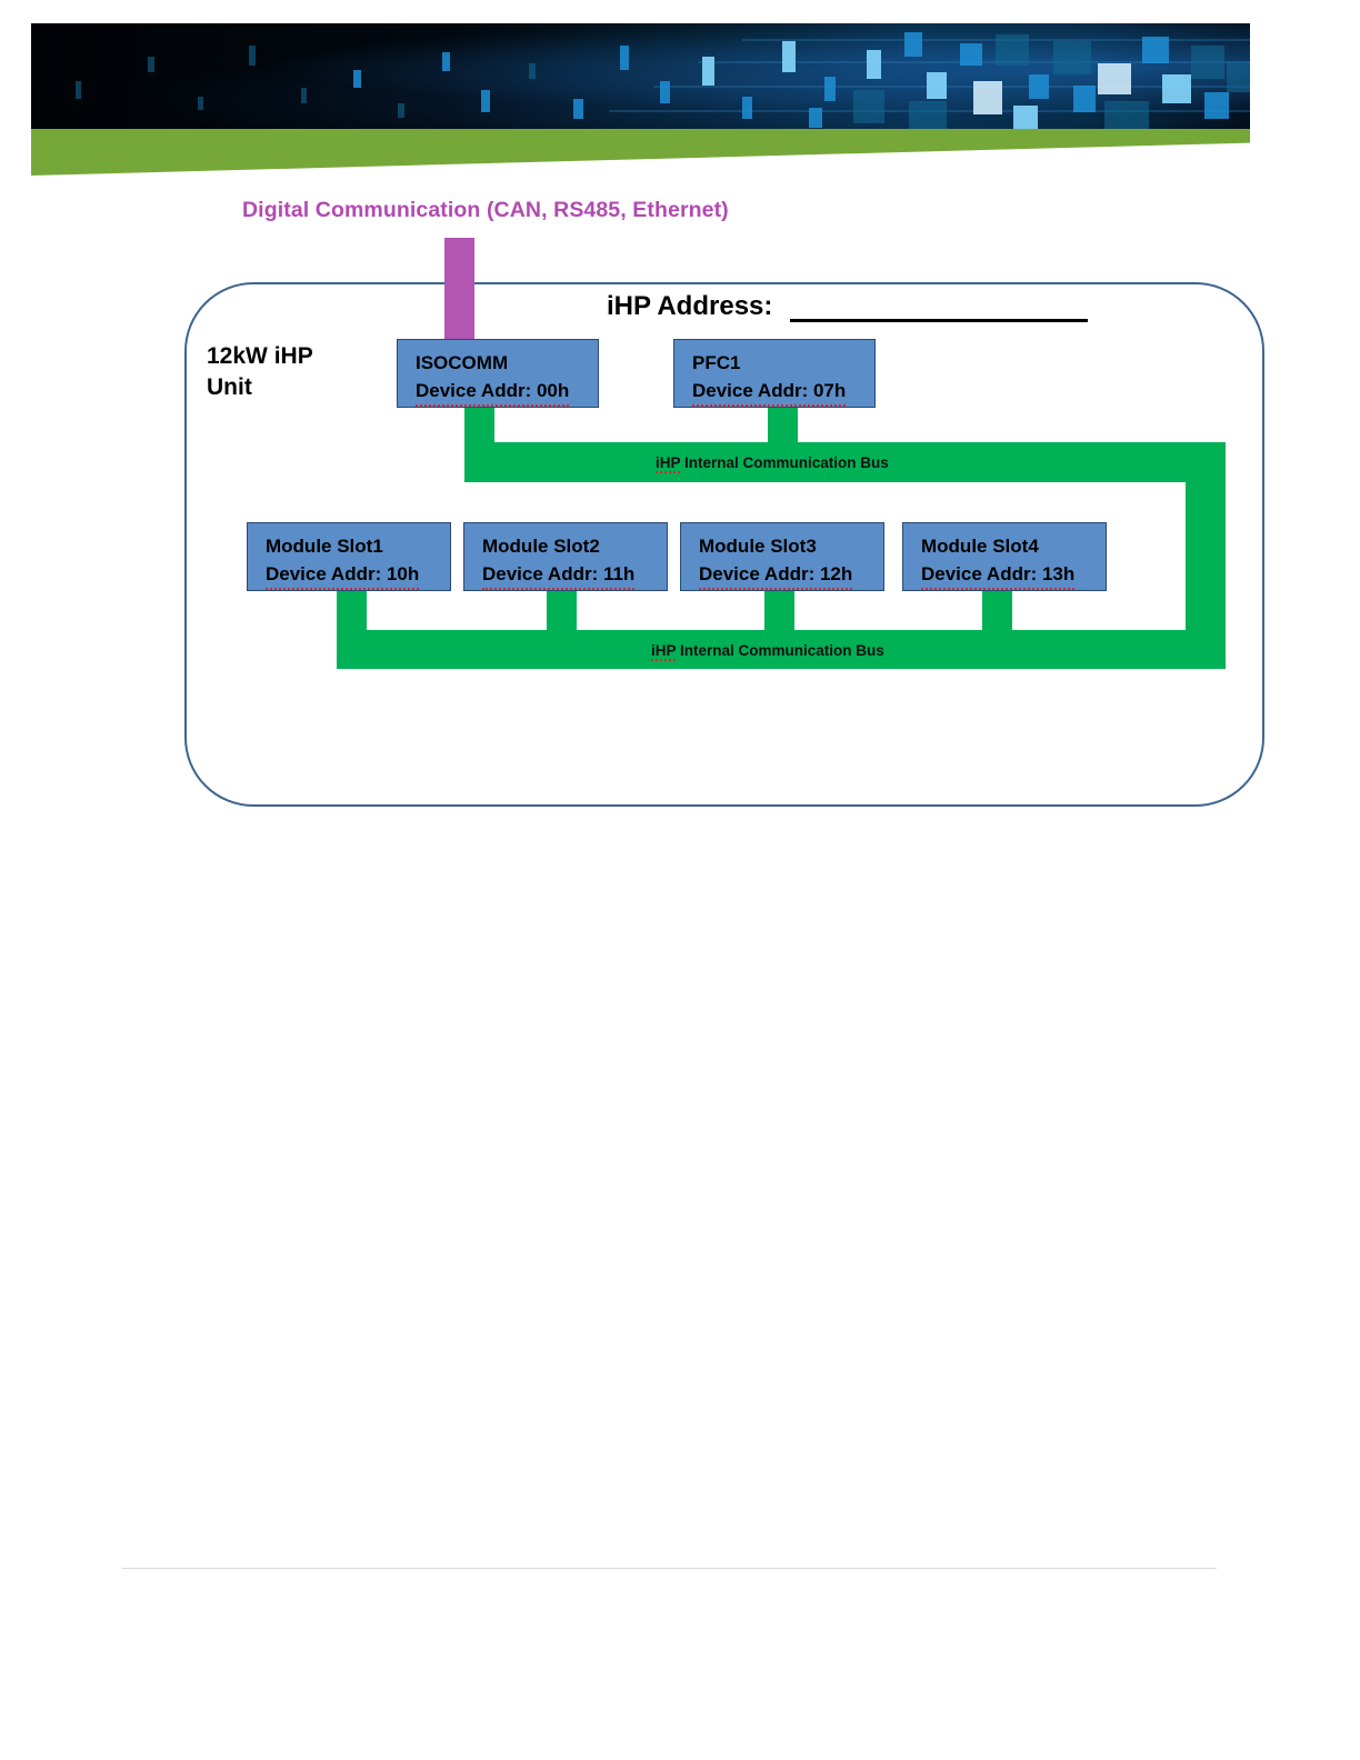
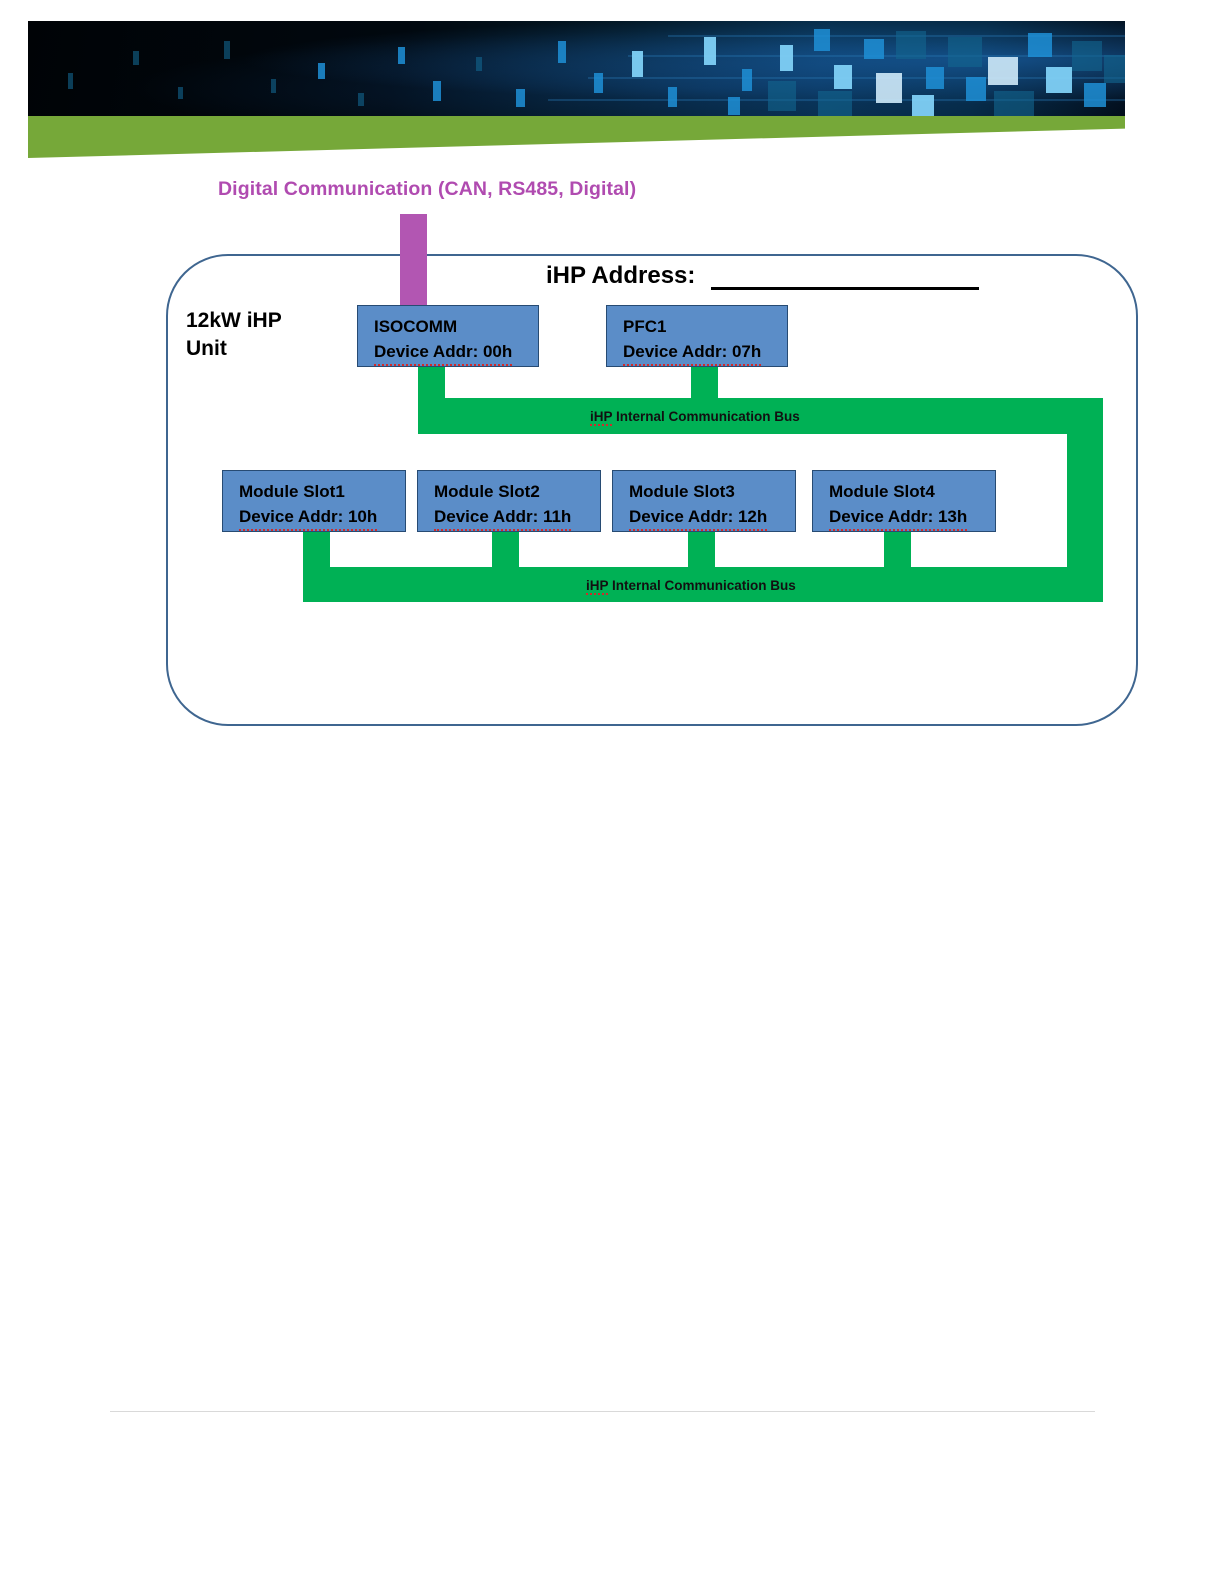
- Digital Communication (CAN, RS485, Ethernet)
+ Digital Communication (CAN, RS485, Digital)
  12kW iHP
  Unit
  iHP Address:
  ISOCOMM
  Device Addr: 00h
  PFC1
  Device Addr: 07h
  iHP Internal Communication Bus
  Module Slot1
  Device Addr: 10h
  Module Slot2
  Device Addr: 11h
  Module Slot3
  Device Addr: 12h
  Module Slot4
  Device Addr: 13h
  iHP Internal Communication Bus
